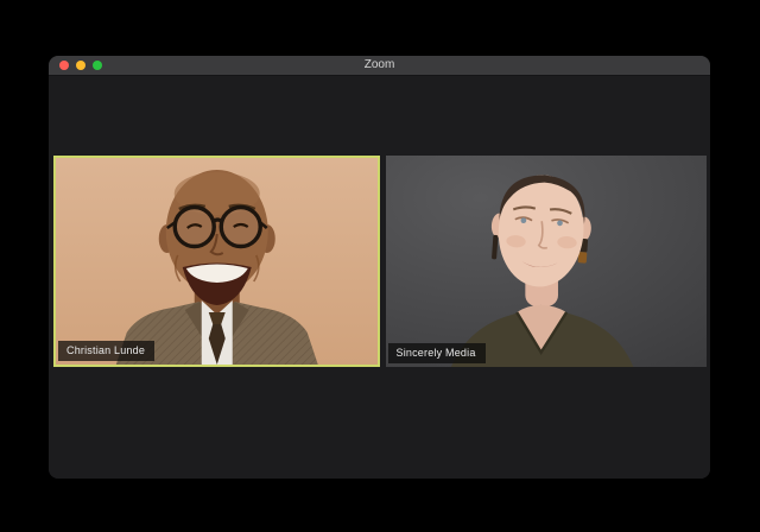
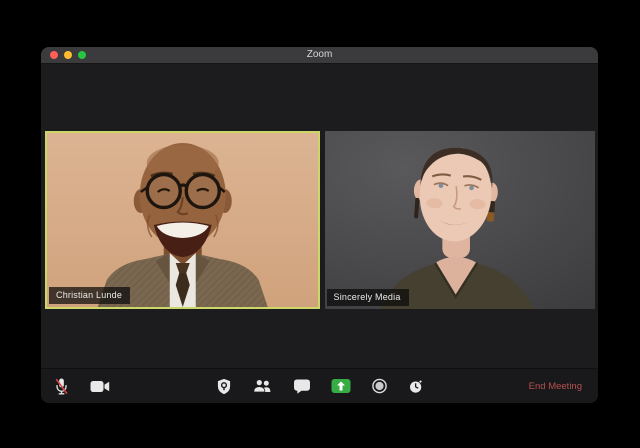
  Zoom
  Christian Lunde
  Sincerely Media
+ End Meeting
